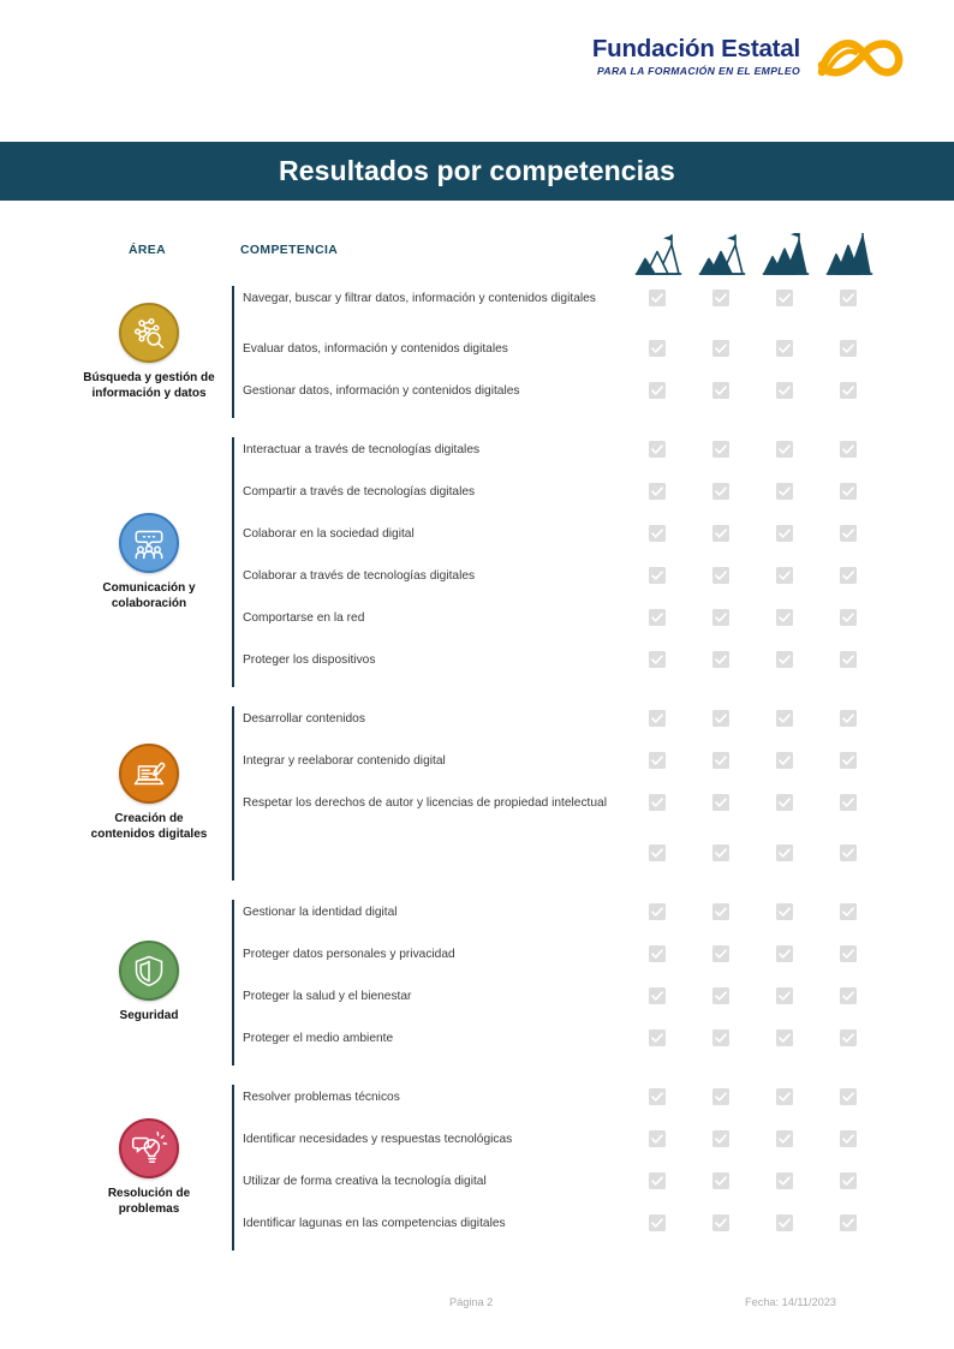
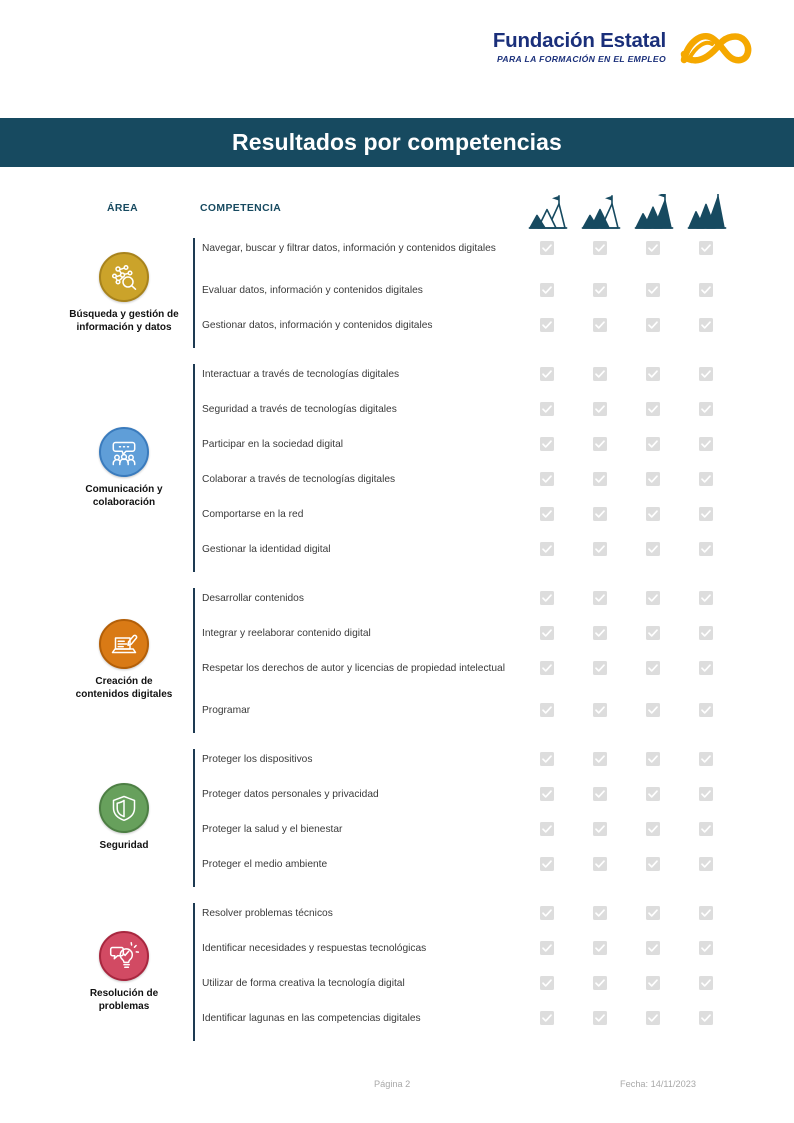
  Fundación Estatal
  PARA LA FORMACIÓN EN EL EMPLEO
  Resultados por competencias
  ÁREA
  COMPETENCIA
  Búsqueda y gestión de
  información y datos
  Navegar, buscar y filtrar datos, información y contenidos digitales
  Evaluar datos, información y contenidos digitales
  Gestionar datos, información y contenidos digitales
  Comunicación y
  colaboración
  Interactuar a través de tecnologías digitales
- Compartir a través de tecnologías digitales
+ Seguridad a través de tecnologías digitales
- Colaborar en la sociedad digital
+ Participar en la sociedad digital
  Colaborar a través de tecnologías digitales
  Comportarse en la red
- Proteger los dispositivos
+ Gestionar la identidad digital
  Creación de
  contenidos digitales
  Desarrollar contenidos
  Integrar y reelaborar contenido digital
  Respetar los derechos de autor y licencias de propiedad intelectual
+ Programar
  Seguridad
- Gestionar la identidad digital
+ Proteger los dispositivos
  Proteger datos personales y privacidad
  Proteger la salud y el bienestar
  Proteger el medio ambiente
  Resolución de
  problemas
  Resolver problemas técnicos
  Identificar necesidades y respuestas tecnológicas
  Utilizar de forma creativa la tecnología digital
  Identificar lagunas en las competencias digitales
  Página 2
  Fecha: 14/11/2023
